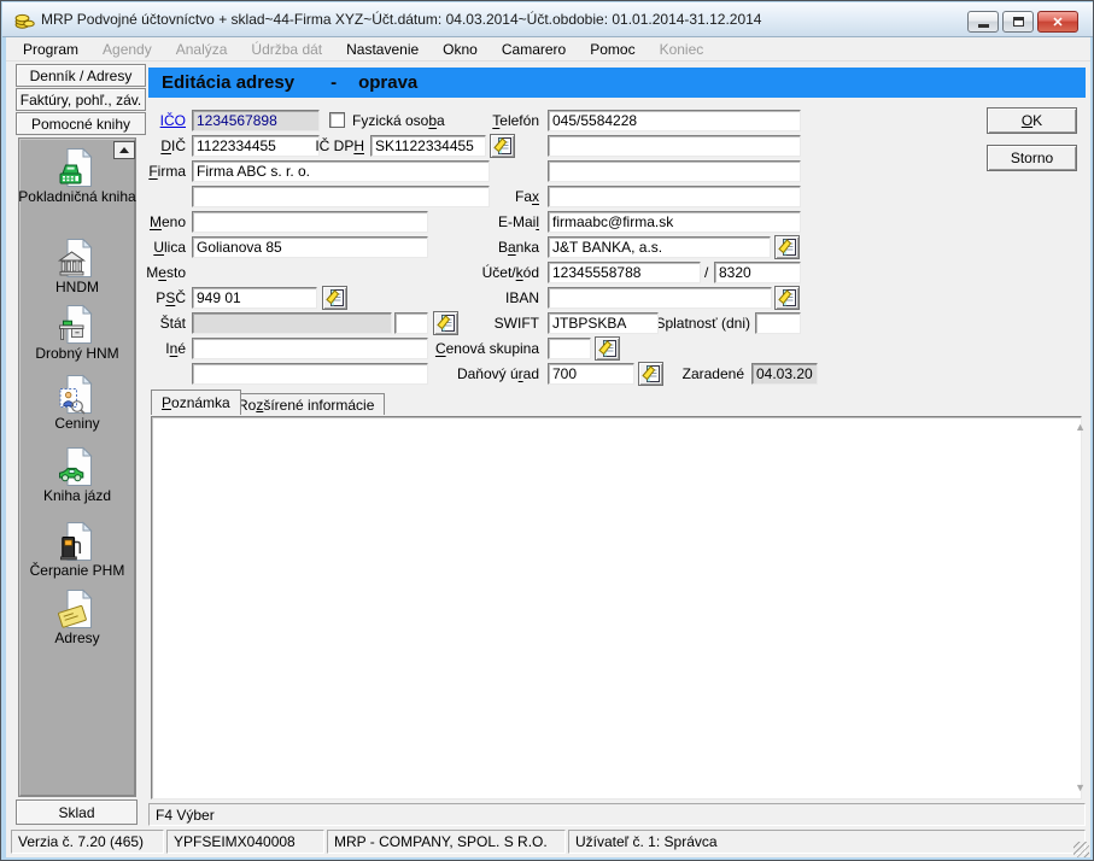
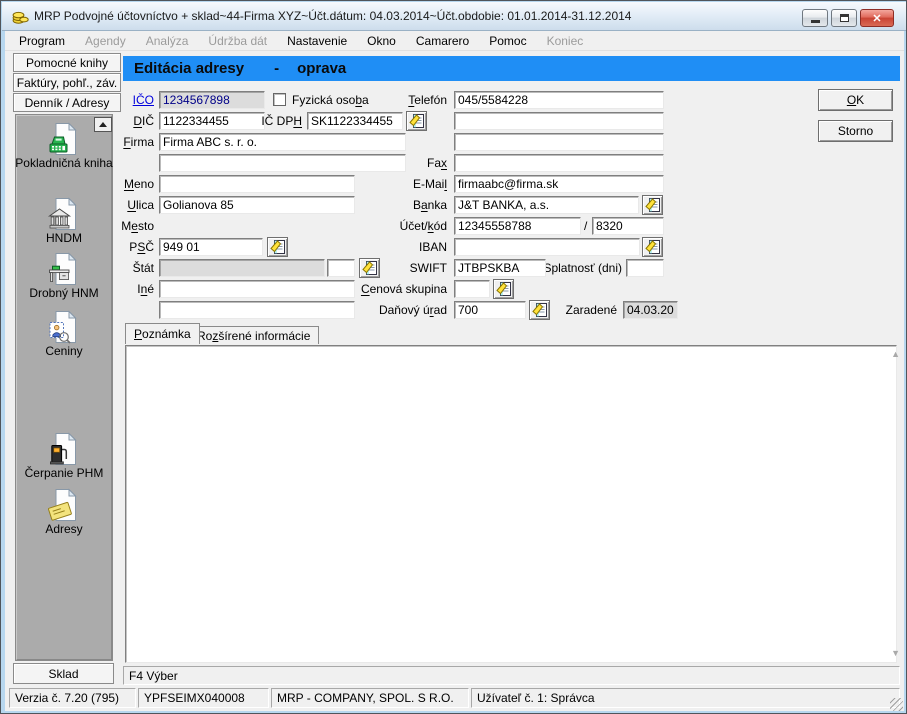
  MRP Podvojné účtovníctvo + sklad~44-Firma XYZ~Účt.dátum: 04.03.2014~Účt.obdobie: 01.01.2014-31.12.2014
  ✕
  Program
  Agendy
  Analýza
  Údržba dát
  Nastavenie
  Okno
  Camarero
  Pomoc
  Koniec
- Denník / Adresy
+ Pomocné knihy
  Faktúry, pohľ., záv.
- Pomocné knihy
+ Denník / Adresy
  Pokladničná kniha
  HNDM
  Drobný HNM
  Ceniny
- Kniha jázd
  Čerpanie PHM
  Adresy
  Sklad
  Editácia adresy
  -
  oprava
  IČO
  DIČ
  Firma
  Meno
  Ulica
  Mesto
  PSČ
  Štát
  Iné
  1234567898
  1122334455
  IČ DPH
  SK1122334455
  Firma ABC s. r. o.
  Golianova 85
  949 01
  Fyzická osoba
  Telefón
  Fax
  E-Mail
  Banka
  Účet/kód
  IBAN
  SWIFT
  Splatnosť (dni)
  Cenová skupina
  Daňový úrad
  Zaradené
  045/5584228
  firmaabc@firma.sk
  J&T BANKA, a.s.
  12345558788
  /
  8320
  JTBPSKBA
  700
  04.03.20
  O
  K
  Storno
  P
  oznámka
  Ro
  z
  šírené informácie
  ▲
  ▼
  F4 Výber
- Verzia č. 7.20 (465)
+ Verzia č. 7.20 (795)
  YPFSEIMX040008
  MRP - COMPANY, SPOL. S R.O.
  Užívateľ č. 1: Správca
